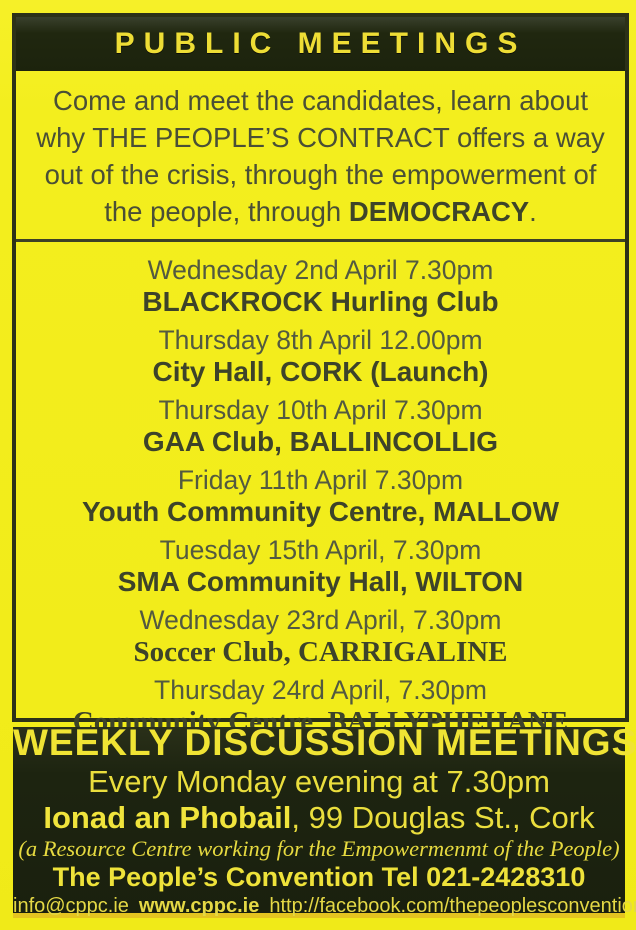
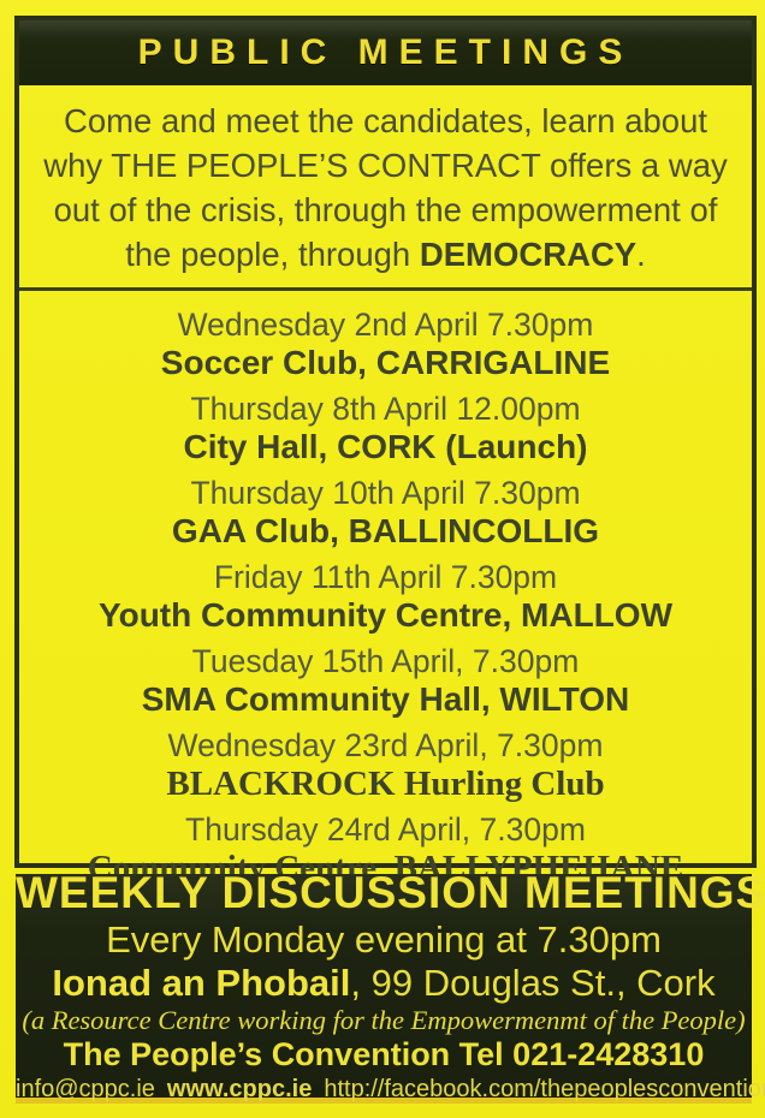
  PUBLIC MEETINGS
  Come and meet the candidates, learn about why THE PEOPLE’S CONTRACT offers a way out of the crisis, through the empowerment of the people, through DEMOCRACY.
  Wednesday 2nd April 7.30pm
- BLACKROCK Hurling Club
+ Soccer Club, CARRIGALINE
  Thursday 8th April 12.00pm
  City Hall, CORK (Launch)
  Thursday 10th April 7.30pm
  GAA Club, BALLINCOLLIG
  Friday 11th April 7.30pm
  Youth Community Centre, MALLOW
  Tuesday 15th April, 7.30pm
  SMA Community Hall, WILTON
  Wednesday 23rd April, 7.30pm
- Soccer Club, CARRIGALINE
+ BLACKROCK Hurling Club
  Thursday 24rd April, 7.30pm
  Community Centre, BALLYPHEHANE
  WEEKLY DISCUSSION MEETINGS
  Every Monday evening at 7.30pm
  Ionad an Phobail, 99 Douglas St., Cork
  (a Resource Centre working for the Empowermenmt of the People)
  The People’s Convention Tel 021-2428310
  info@cppc.ie www.cppc.ie http://facebook.com/thepeoplesconventio
